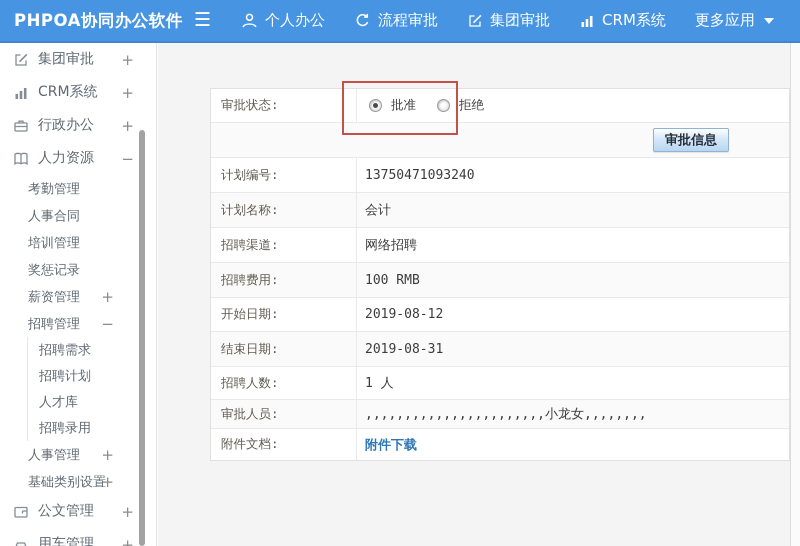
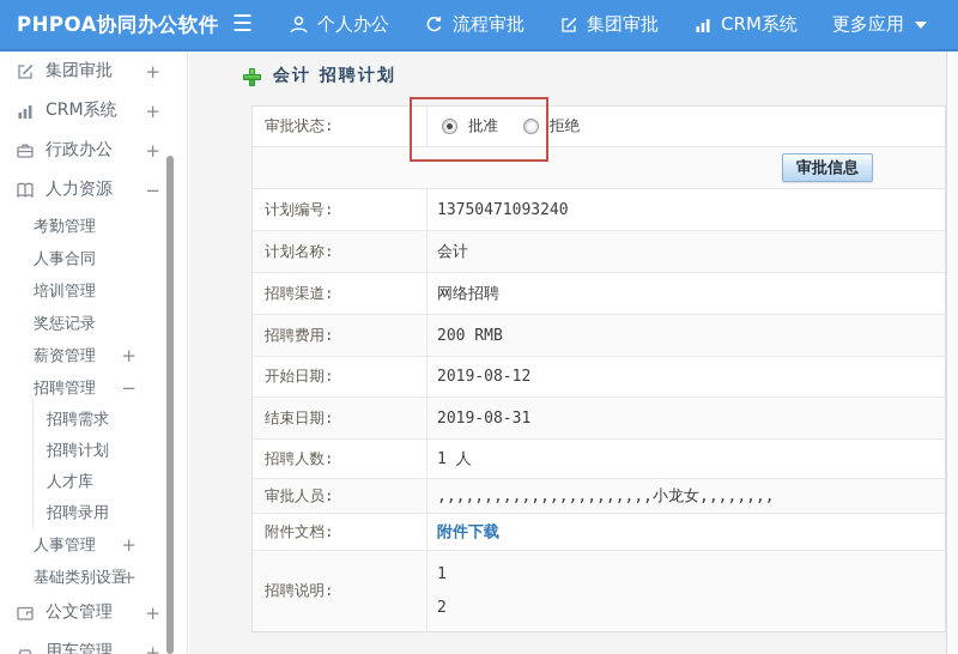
  PHPOA协同办公软件
  ☰
  个人办公
  流程审批
  集团审批
  CRM系统
  更多应用
  集团审批
  +
  CRM系统
  +
  行政办公
  +
  人力资源
  −
  考勤管理
  人事合同
  培训管理
  奖惩记录
  薪资管理
  +
  招聘管理
  −
  招聘需求
  招聘计划
  人才库
  招聘录用
  人事管理
  +
  基础类别设置
  +
  公文管理
  +
  用车管理
  +
+ 会计 招聘计划
  审批状态:
  批准
  拒绝
  审批信息
  计划编号:
  13750471093240
  计划名称:
  会计
  招聘渠道:
  网络招聘
  招聘费用:
- 100 RMB
+ 200 RMB
  开始日期:
  2019-08-12
  结束日期:
  2019-08-31
  招聘人数:
  1 人
  审批人员:
  ,,,,,,,,,,,,,,,,,,,,,,,小龙女,,,,,,,,
  附件文档:
  附件下载
+ 招聘说明:
+ 1
+ 2
